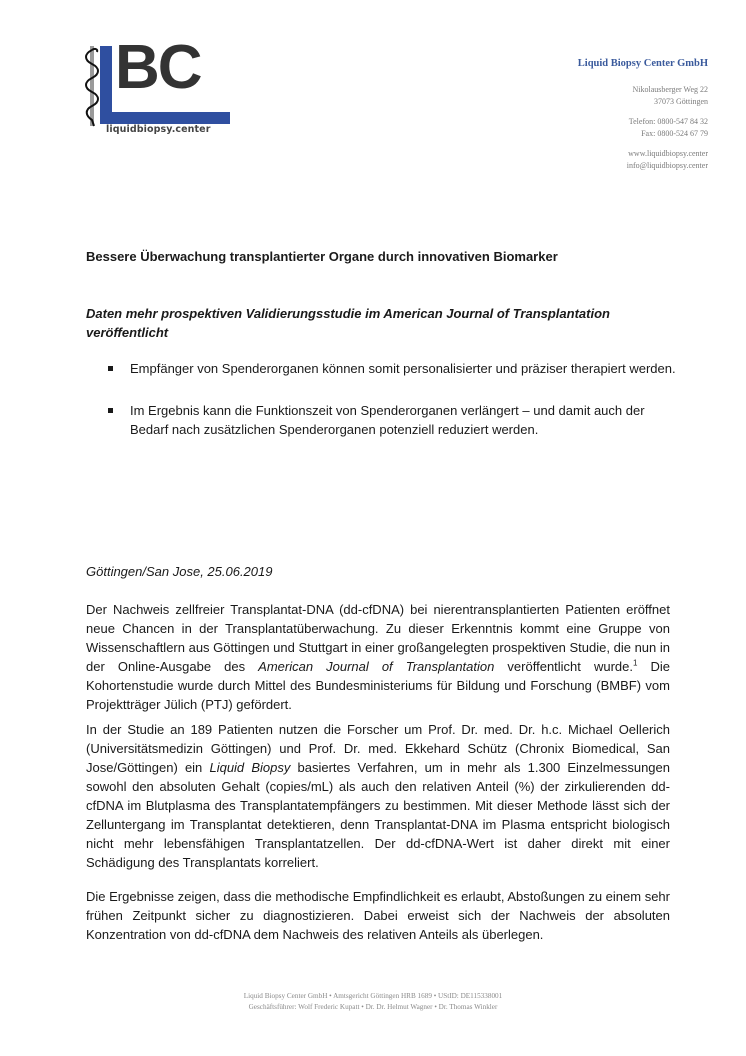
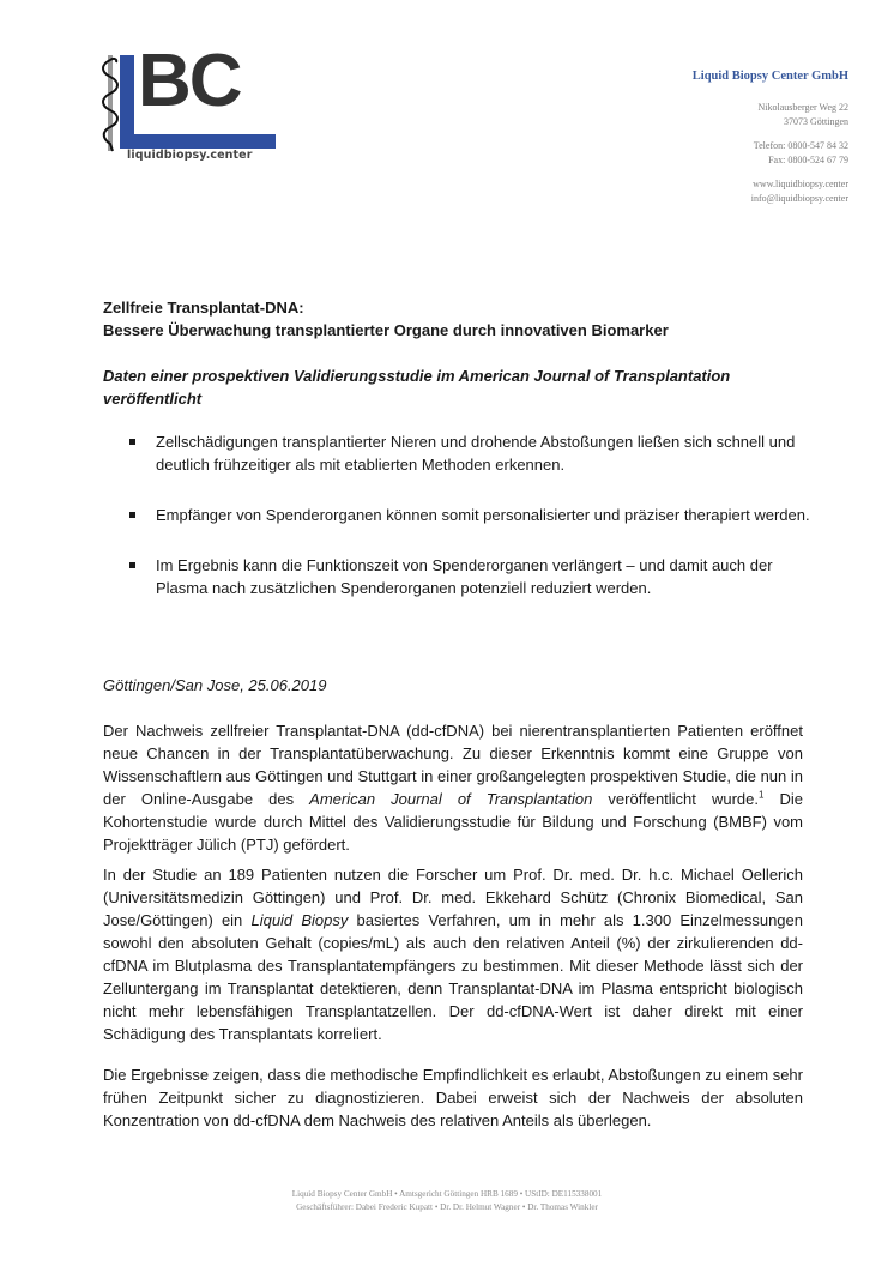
  BC
  liquidbiopsy.center
  Liquid Biopsy Center GmbH
  Nikolausberger Weg 22
  37073 Göttingen
  Telefon: 0800-547 84 32
  Fax: 0800-524 67 79
  www.liquidbiopsy.center
  info@liquidbiopsy.center
+ Zellfreie Transplantat-DNA:
  Bessere Überwachung transplantierter Organe durch innovativen Biomarker
- Daten mehr prospektiven Validierungsstudie im American Journal of Transplantation veröffentlicht
+ Daten einer prospektiven Validierungsstudie im American Journal of Transplantation veröffentlicht
+ Zellschädigungen transplantierter Nieren und drohende Abstoßungen ließen sich schnell und deutlich frühzeitiger als mit etablierten Methoden erkennen.
  Empfänger von Spenderorganen können somit personalisierter und präziser therapiert werden.
- Im Ergebnis kann die Funktionszeit von Spenderorganen verlängert – und damit auch der Bedarf nach zusätzlichen Spenderorganen potenziell reduziert werden.
+ Im Ergebnis kann die Funktionszeit von Spenderorganen verlängert – und damit auch der Plasma nach zusätzlichen Spenderorganen potenziell reduziert werden.
  Göttingen/San Jose, 25.06.2019
- Der Nachweis zellfreier Transplantat-DNA (dd-cfDNA) bei nierentransplantierten Patienten eröffnet neue Chancen in der Transplantatüberwachung. Zu dieser Erkenntnis kommt eine Gruppe von Wissenschaftlern aus Göttingen und Stuttgart in einer großangelegten prospektiven Studie, die nun in der Online-Ausgabe des American Journal of Transplantation veröffentlicht wurde.1 Die Kohortenstudie wurde durch Mittel des Bundesministeriums für Bildung und Forschung (BMBF) vom Projektträger Jülich (PTJ) gefördert.
+ Der Nachweis zellfreier Transplantat-DNA (dd-cfDNA) bei nierentransplantierten Patienten eröffnet neue Chancen in der Transplantatüberwachung. Zu dieser Erkenntnis kommt eine Gruppe von Wissenschaftlern aus Göttingen und Stuttgart in einer großangelegten prospektiven Studie, die nun in der Online-Ausgabe des American Journal of Transplantation veröffentlicht wurde.1 Die Kohortenstudie wurde durch Mittel des Validierungsstudie für Bildung und Forschung (BMBF) vom Projektträger Jülich (PTJ) gefördert.
  In der Studie an 189 Patienten nutzen die Forscher um Prof. Dr. med. Dr. h.c. Michael Oellerich (Universitätsmedizin Göttingen) und Prof. Dr. med. Ekkehard Schütz (Chronix Biomedical, San Jose/Göttingen) ein Liquid Biopsy basiertes Verfahren, um in mehr als 1.300 Einzelmessungen sowohl den absoluten Gehalt (copies/mL) als auch den relativen Anteil (%) der zirkulierenden dd-cfDNA im Blutplasma des Transplantatempfängers zu bestimmen. Mit dieser Methode lässt sich der Zelluntergang im Transplantat detektieren, denn Transplantat-DNA im Plasma entspricht biologisch nicht mehr lebensfähigen Transplantatzellen. Der dd-cfDNA-Wert ist daher direkt mit einer Schädigung des Transplantats korreliert.
  Die Ergebnisse zeigen, dass die methodische Empfindlichkeit es erlaubt, Abstoßungen zu einem sehr frühen Zeitpunkt sicher zu diagnostizieren. Dabei erweist sich der Nachweis der absoluten Konzentration von dd-cfDNA dem Nachweis des relativen Anteils als überlegen.
  Liquid Biopsy Center GmbH • Amtsgericht Göttingen HRB 1689 • UStID: DE115338001
- Geschäftsführer: Wolf Frederic Kupatt • Dr. Dr. Helmut Wagner • Dr. Thomas Winkler
+ Geschäftsführer: Dabei Frederic Kupatt • Dr. Dr. Helmut Wagner • Dr. Thomas Winkler
